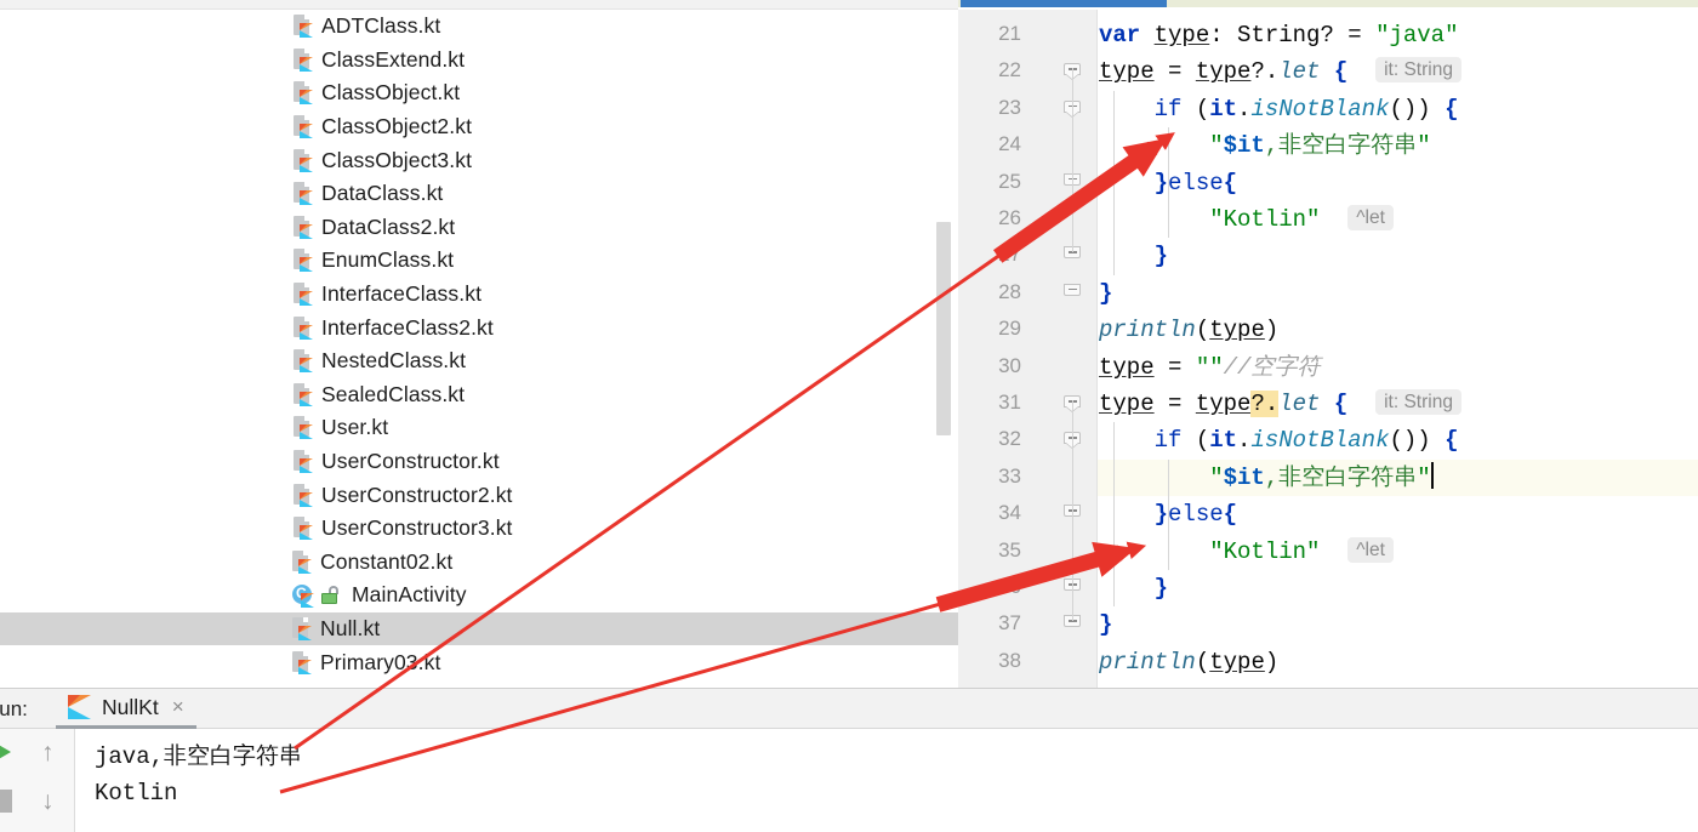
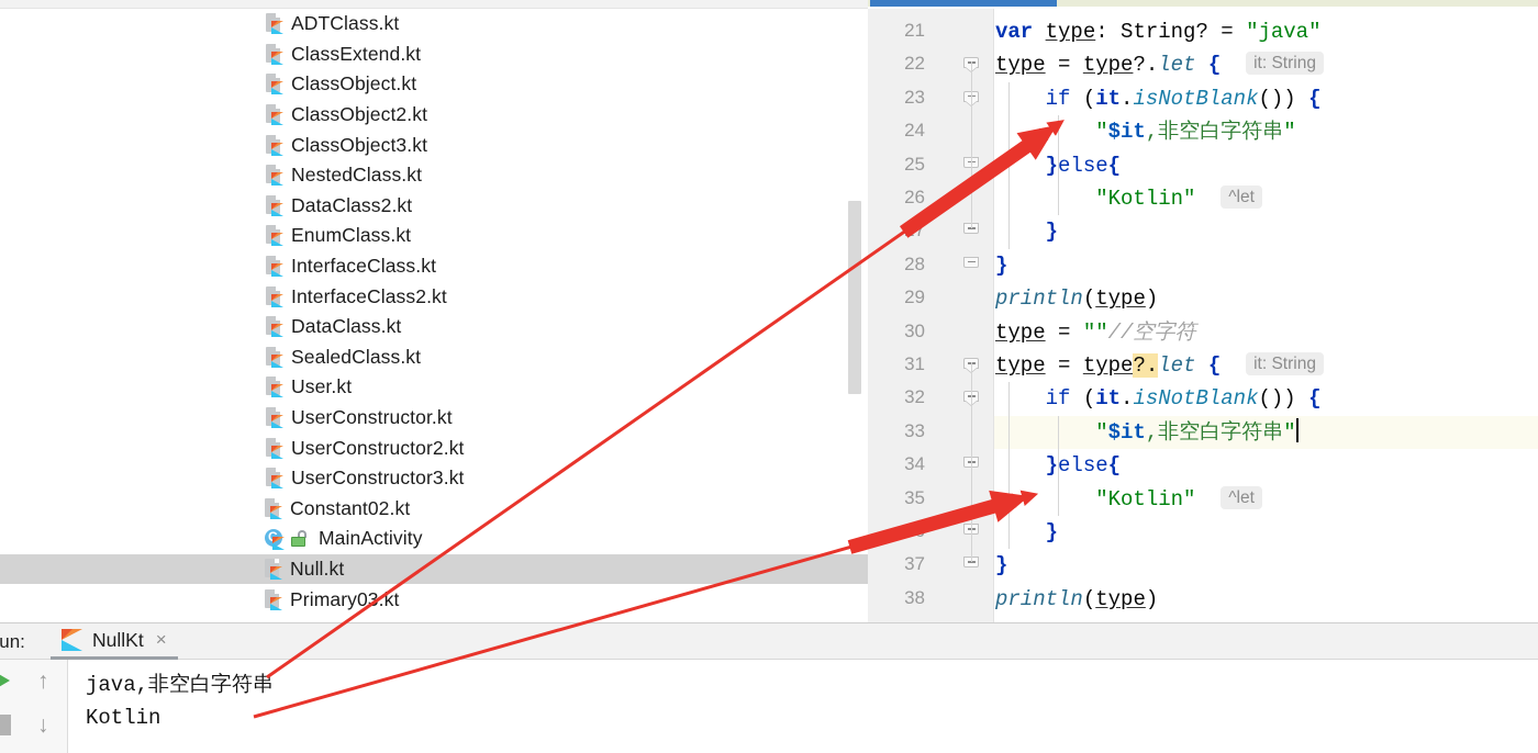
  ADTClass.kt
  ClassExtend.kt
  ClassObject.kt
  ClassObject2.kt
  ClassObject3.kt
- DataClass.kt
+ NestedClass.kt
  DataClass2.kt
  EnumClass.kt
  InterfaceClass.kt
  InterfaceClass2.kt
- NestedClass.kt
+ DataClass.kt
  SealedClass.kt
  User.kt
  UserConstructor.kt
  UserConstructor2.kt
  UserConstructor3.kt
  Constant02.kt
  MainActivity
  Null.kt
  Primary03kt
  21
  22
  23
  24
  25
  26
  28
  29
  30
  31
  32
  33
  34
  35
  37
  38
  var type: String? = "java"
  type = type?.let { it: String
  if (it.isNotBlank()) {
  "$it,非空白字符串"
  }else{
  "Kotlin" ^let
  }
  }
  println(type)
  type = ""//空字符
  type = type?.let { it: String
  if (it.isNotBlank()) {
  "$it,非空白字符串"
  }else{
  "Kotlin" ^let
  }
  }
  println(type)
  un:
  NullKt
  ×
  ↑
  ↓
  java,非空白字符串
  Kotlin
